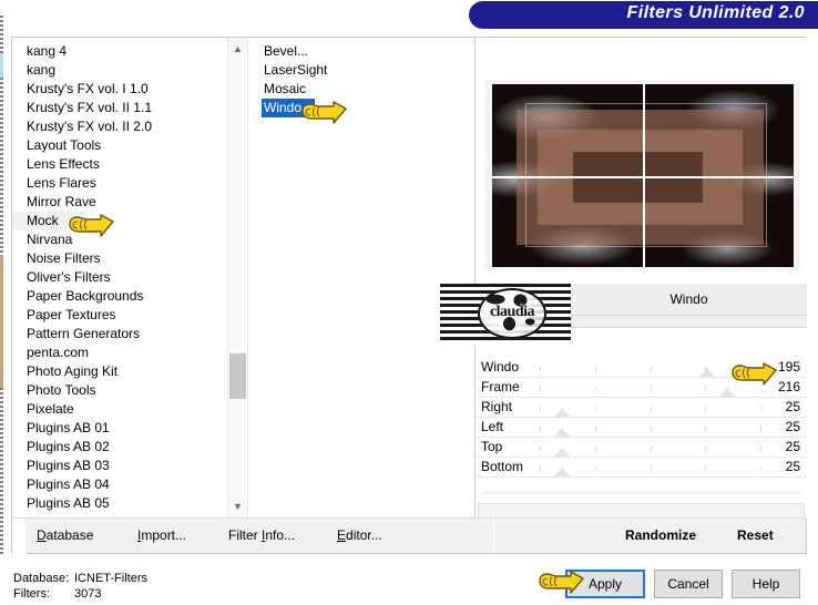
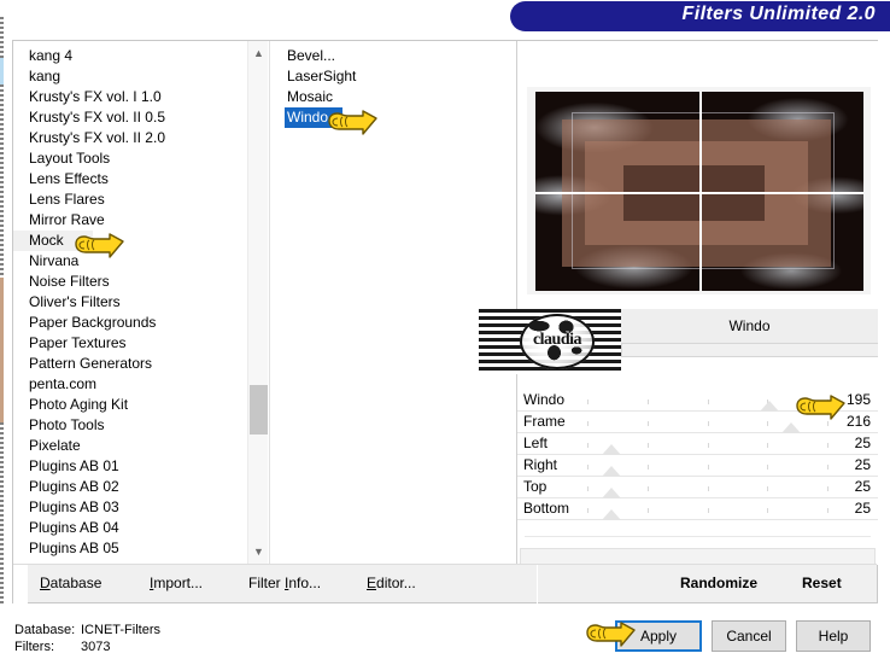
  Filters Unlimited 2.0
  kang 4
  kang
  Krusty's FX vol. I 1.0
- Krusty's FX vol. II 1.1
+ Krusty's FX vol. II 0.5
  Krusty's FX vol. II 2.0
  Layout Tools
  Lens Effects
  Lens Flares
  Mirror Rave
  Mock
  Nirvana
  Noise Filters
  Oliver's Filters
  Paper Backgrounds
  Paper Textures
  Pattern Generators
  penta.com
  Photo Aging Kit
  Photo Tools
  Pixelate
  Plugins AB 01
  Plugins AB 02
  Plugins AB 03
  Plugins AB 04
  Plugins AB 05
  ▲
  ▼
  Bevel...
  LaserSight
  Mosaic
  Windo
  claudia
  Windo
  Windo
  195
  Frame
  216
- Right
+ Left
  25
- Left
+ Right
  25
  Top
  25
  Bottom
  25
  Database
  Import...
  Filter Info...
  Editor...
  Randomize
  Reset
  Database:
  ICNET-Filters
  Filters:
  3073
  Apply
  Cancel
  Help
